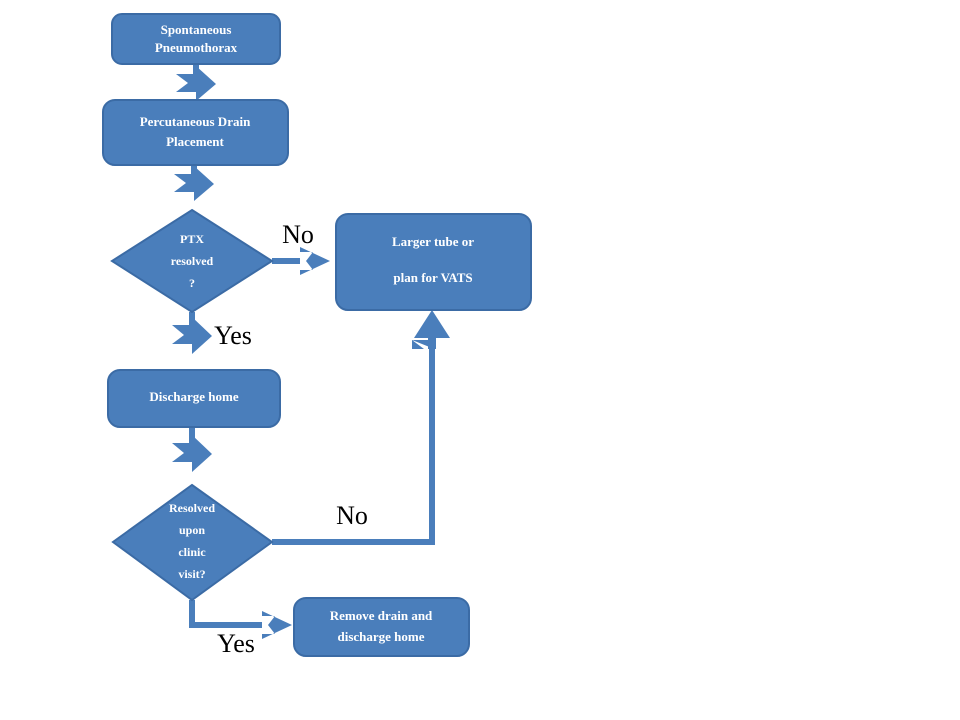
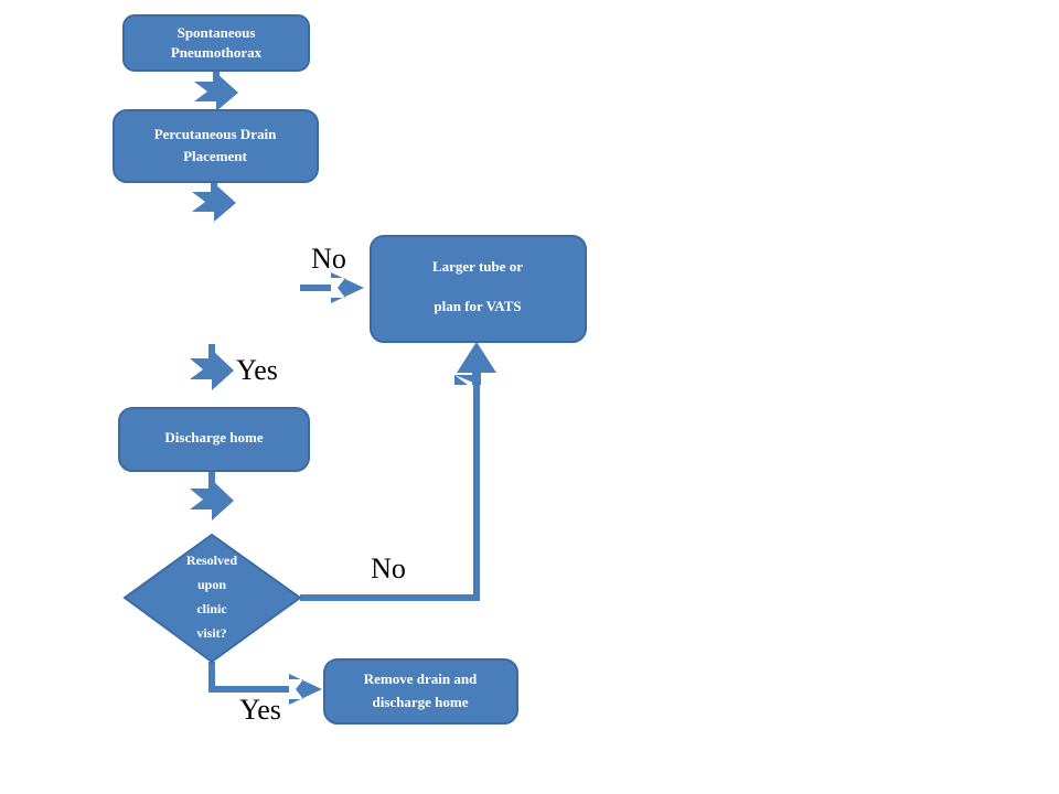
  No
  Yes
  No
  Yes
  Spontaneous
  Pneumothorax
  Percutaneous Drain
  Placement
- PTX
- resolved
- ?
  Larger tube or
  plan for VATS
  Discharge home
  Resolved
  upon
  clinic
  visit?
  Remove drain and
  discharge home
